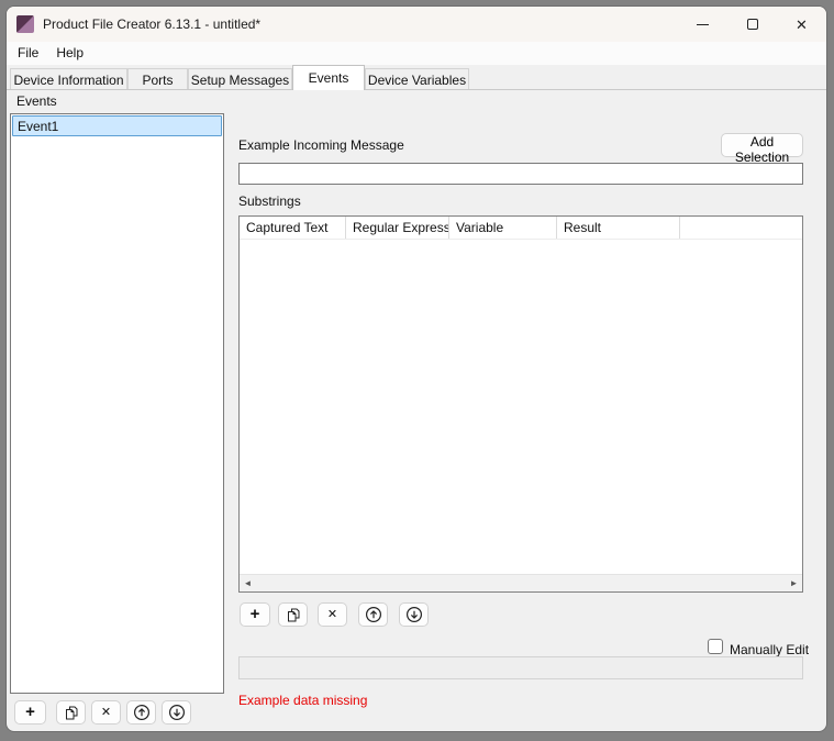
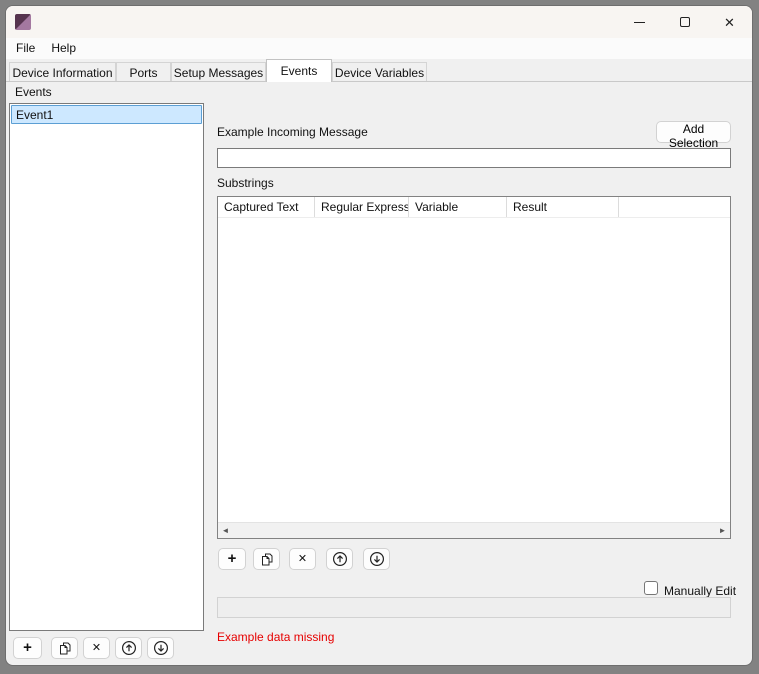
- Product File Creator 6.13.1 - untitled*
  ✕
  File
  Help
  Device Information
  Ports
  Setup Messages
  Events
  Device Variables
  Events
  Event1
  +
  ✕
  Example Incoming Message
  Add Selection
  Substrings
  Captured Text
  Regular Express
  Variable
  Result
  ◄
  ►
  +
  ✕
  Manually Edit
  Example data missing
